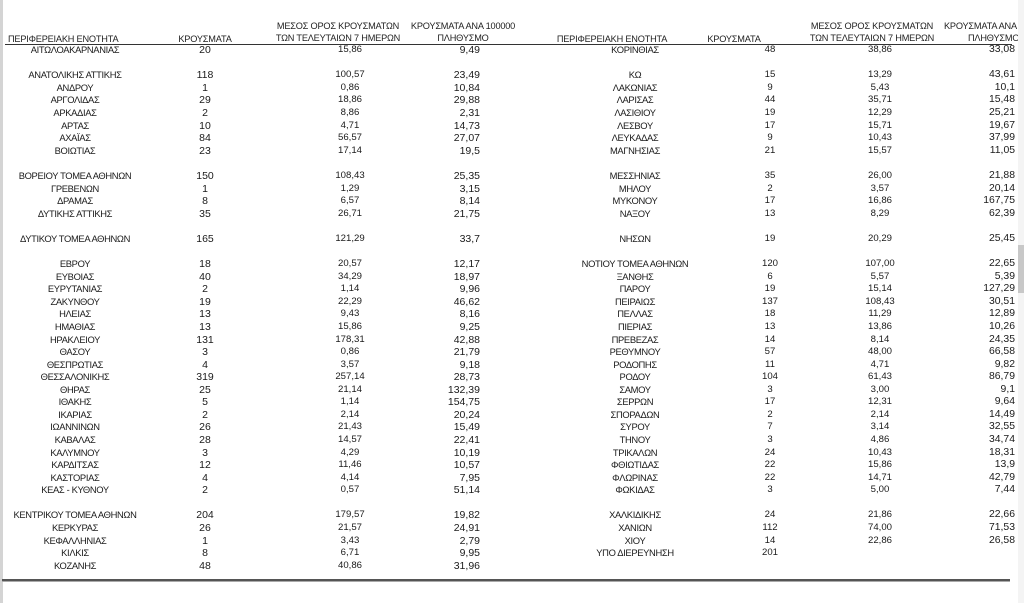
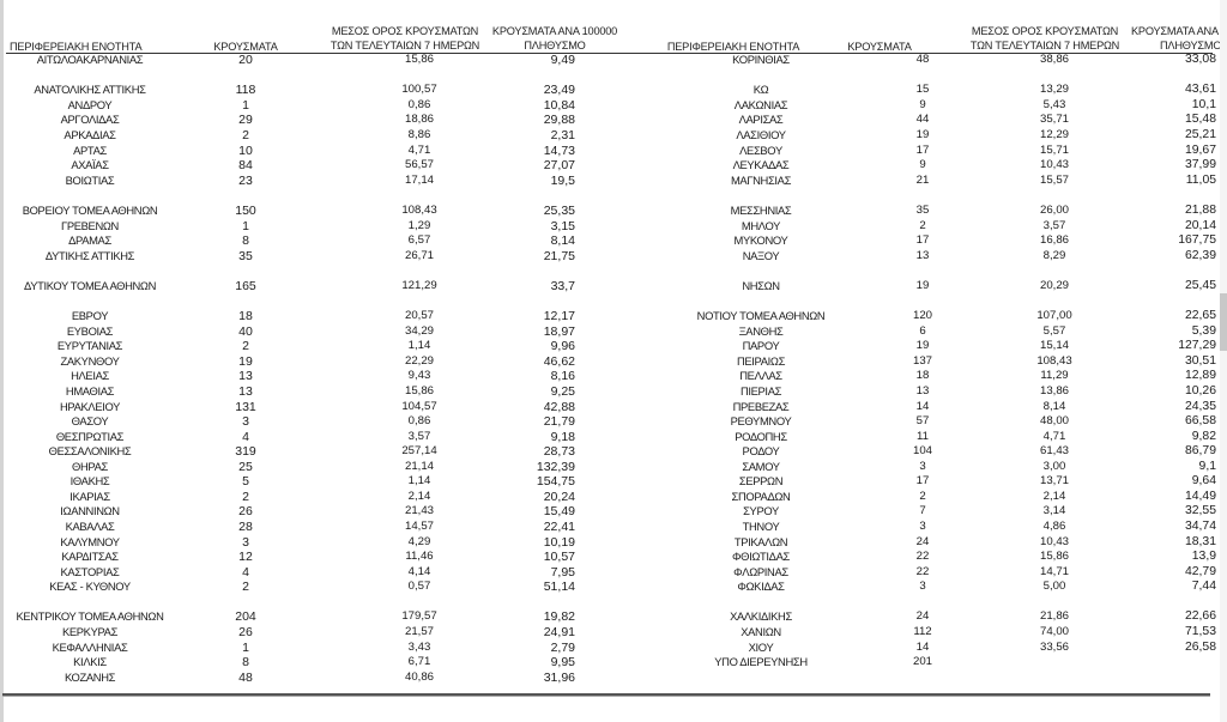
  ΠΕΡΙΦΕΡΕΙΑΚΗ ΕΝΟΤΗΤΑ
  ΚΡΟΥΣΜΑΤΑ
  ΜΕΣΟΣ ΟΡΟΣ ΚΡΟΥΣΜΑΤΩΝ
  ΤΩΝ ΤΕΛΕΥΤΑΙΩΝ 7 ΗΜΕΡΩΝ
  ΚΡΟΥΣΜΑΤΑ ΑΝΑ 100000
  ΠΛΗΘΥΣΜΟ
  ΠΕΡΙΦΕΡΕΙΑΚΗ ΕΝΟΤΗΤΑ
  ΚΡΟΥΣΜΑΤΑ
  ΜΕΣΟΣ ΟΡΟΣ ΚΡΟΥΣΜΑΤΩΝ
  ΤΩΝ ΤΕΛΕΥΤΑΙΩΝ 7 ΗΜΕΡΩΝ
  ΚΡΟΥΣΜΑΤΑ ΑΝΑ
  ΠΛΗΘΥΣΜΟ
  ΑΙΤΩΛΟΑΚΑΡΝΑΝΙΑΣ
  20
  15,86
  9,49
  ΑΝΑΤΟΛΙΚΗΣ ΑΤΤΙΚΗΣ
  118
  100,57
  23,49
  ΑΝΔΡΟΥ
  1
  0,86
  10,84
  ΑΡΓΟΛΙΔΑΣ
  29
  18,86
  29,88
  ΑΡΚΑΔΙΑΣ
  2
  8,86
  2,31
  ΑΡΤΑΣ
  10
  4,71
  14,73
  ΑΧΑΪΑΣ
  84
  56,57
  27,07
  ΒΟΙΩΤΙΑΣ
  23
  17,14
  19,5
  ΒΟΡΕΙΟΥ ΤΟΜΕΑ ΑΘΗΝΩΝ
  150
  108,43
  25,35
  ΓΡΕΒΕΝΩΝ
  1
  1,29
  3,15
  ΔΡΑΜΑΣ
  8
  6,57
  8,14
  ΔΥΤΙΚΗΣ ΑΤΤΙΚΗΣ
  35
  26,71
  21,75
  ΔΥΤΙΚΟΥ ΤΟΜΕΑ ΑΘΗΝΩΝ
  165
  121,29
  33,7
  ΕΒΡΟΥ
  18
  20,57
  12,17
  ΕΥΒΟΙΑΣ
  40
  34,29
  18,97
  ΕΥΡΥΤΑΝΙΑΣ
  2
  1,14
  9,96
  ΖΑΚΥΝΘΟΥ
  19
  22,29
  46,62
  ΗΛΕΙΑΣ
  13
  9,43
  8,16
  ΗΜΑΘΙΑΣ
  13
  15,86
  9,25
  ΗΡΑΚΛΕΙΟΥ
  131
- 178,31
+ 104,57
  42,88
  ΘΑΣΟΥ
  3
  0,86
  21,79
  ΘΕΣΠΡΩΤΙΑΣ
  4
  3,57
  9,18
  ΘΕΣΣΑΛΟΝΙΚΗΣ
  319
  257,14
  28,73
  ΘΗΡΑΣ
  25
  21,14
  132,39
  ΙΘΑΚΗΣ
  5
  1,14
  154,75
  ΙΚΑΡΙΑΣ
  2
  2,14
  20,24
  ΙΩΑΝΝΙΝΩΝ
  26
  21,43
  15,49
  ΚΑΒΑΛΑΣ
  28
  14,57
  22,41
  ΚΑΛΥΜΝΟΥ
  3
  4,29
  10,19
  ΚΑΡΔΙΤΣΑΣ
  12
  11,46
  10,57
  ΚΑΣΤΟΡΙΑΣ
  4
  4,14
  7,95
  ΚΕΑΣ - ΚΥΘΝΟΥ
  2
  0,57
  51,14
  ΚΕΝΤΡΙΚΟΥ ΤΟΜΕΑ ΑΘΗΝΩΝ
  204
  179,57
  19,82
  ΚΕΡΚΥΡΑΣ
  26
  21,57
  24,91
  ΚΕΦΑΛΛΗΝΙΑΣ
  1
  3,43
  2,79
  ΚΙΛΚΙΣ
  8
  6,71
  9,95
  ΚΟΖΑΝΗΣ
  48
  40,86
  31,96
  ΚΟΡΙΝΘΙΑΣ
  48
  38,86
  33,08
  ΚΩ
  15
  13,29
  43,61
  ΛΑΚΩΝΙΑΣ
  9
  5,43
  10,1
  ΛΑΡΙΣΑΣ
  44
  35,71
  15,48
  ΛΑΣΙΘΙΟΥ
  19
  12,29
  25,21
  ΛΕΣΒΟΥ
  17
  15,71
  19,67
  ΛΕΥΚΑΔΑΣ
  9
  10,43
  37,99
  ΜΑΓΝΗΣΙΑΣ
  21
  15,57
  11,05
  ΜΕΣΣΗΝΙΑΣ
  35
  26,00
  21,88
  ΜΗΛΟΥ
  2
  3,57
  20,14
  ΜΥΚΟΝΟΥ
  17
  16,86
  167,75
  ΝΑΞΟΥ
  13
  8,29
  62,39
  ΝΗΣΩΝ
  19
  20,29
  25,45
  ΝΟΤΙΟΥ ΤΟΜΕΑ ΑΘΗΝΩΝ
  120
  107,00
  22,65
  ΞΑΝΘΗΣ
  6
  5,57
  5,39
  ΠΑΡΟΥ
  19
  15,14
  127,29
  ΠΕΙΡΑΙΩΣ
  137
  108,43
  30,51
  ΠΕΛΛΑΣ
  18
  11,29
  12,89
  ΠΙΕΡΙΑΣ
  13
  13,86
  10,26
  ΠΡΕΒΕΖΑΣ
  14
  8,14
  24,35
  ΡΕΘΥΜΝΟΥ
  57
  48,00
  66,58
  ΡΟΔΟΠΗΣ
  11
  4,71
  9,82
  ΡΟΔΟΥ
  104
  61,43
  86,79
  ΣΑΜΟΥ
  3
  3,00
  9,1
  ΣΕΡΡΩΝ
  17
- 12,31
+ 13,71
  9,64
  ΣΠΟΡΑΔΩΝ
  2
  2,14
  14,49
  ΣΥΡΟΥ
  7
  3,14
  32,55
  ΤΗΝΟΥ
  3
  4,86
  34,74
  ΤΡΙΚΑΛΩΝ
  24
  10,43
  18,31
  ΦΘΙΩΤΙΔΑΣ
  22
  15,86
  13,9
  ΦΛΩΡΙΝΑΣ
  22
  14,71
  42,79
  ΦΩΚΙΔΑΣ
  3
  5,00
  7,44
  ΧΑΛΚΙΔΙΚΗΣ
  24
  21,86
  22,66
  ΧΑΝΙΩΝ
  112
  74,00
  71,53
  ΧΙΟΥ
  14
- 22,86
+ 33,56
  26,58
  ΥΠΟ ΔΙΕΡΕΥΝΗΣΗ
  201
